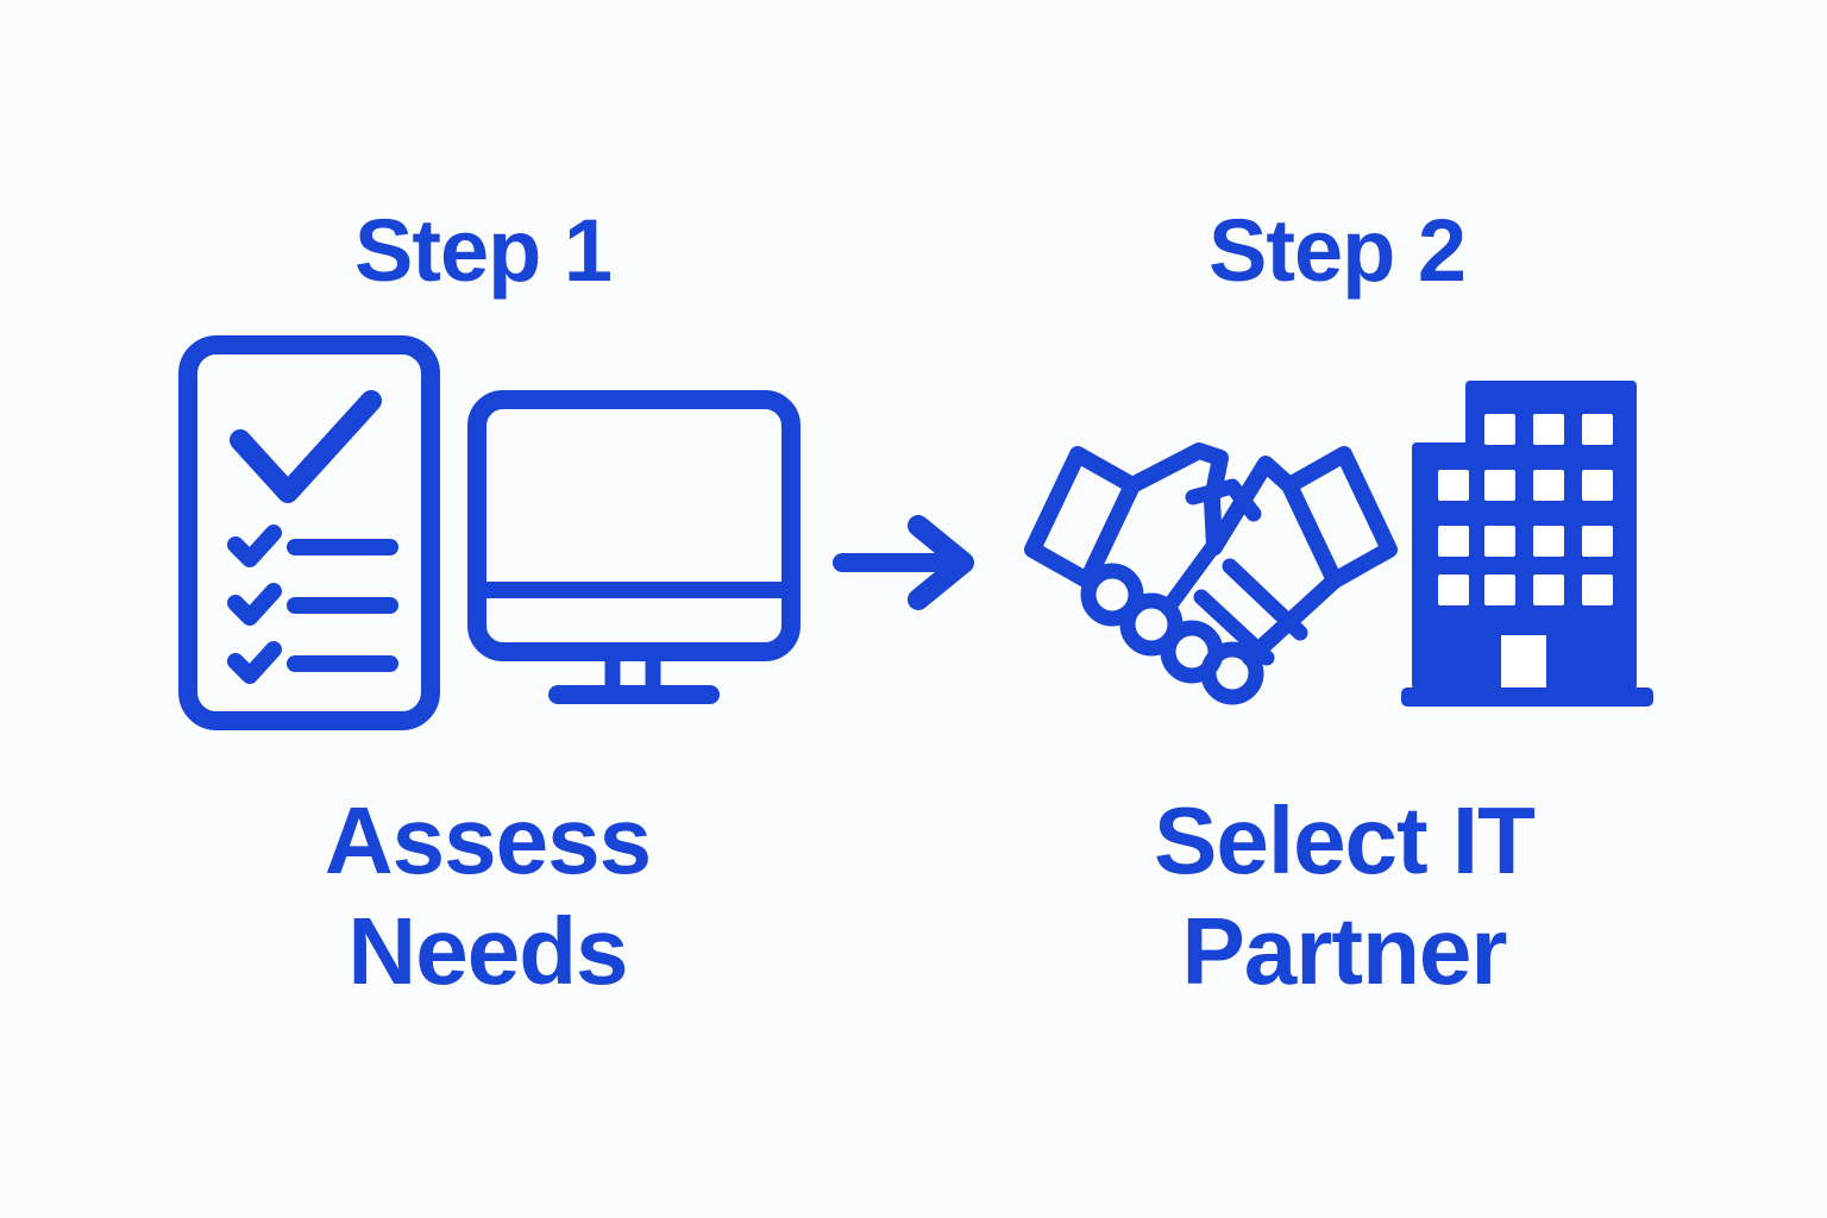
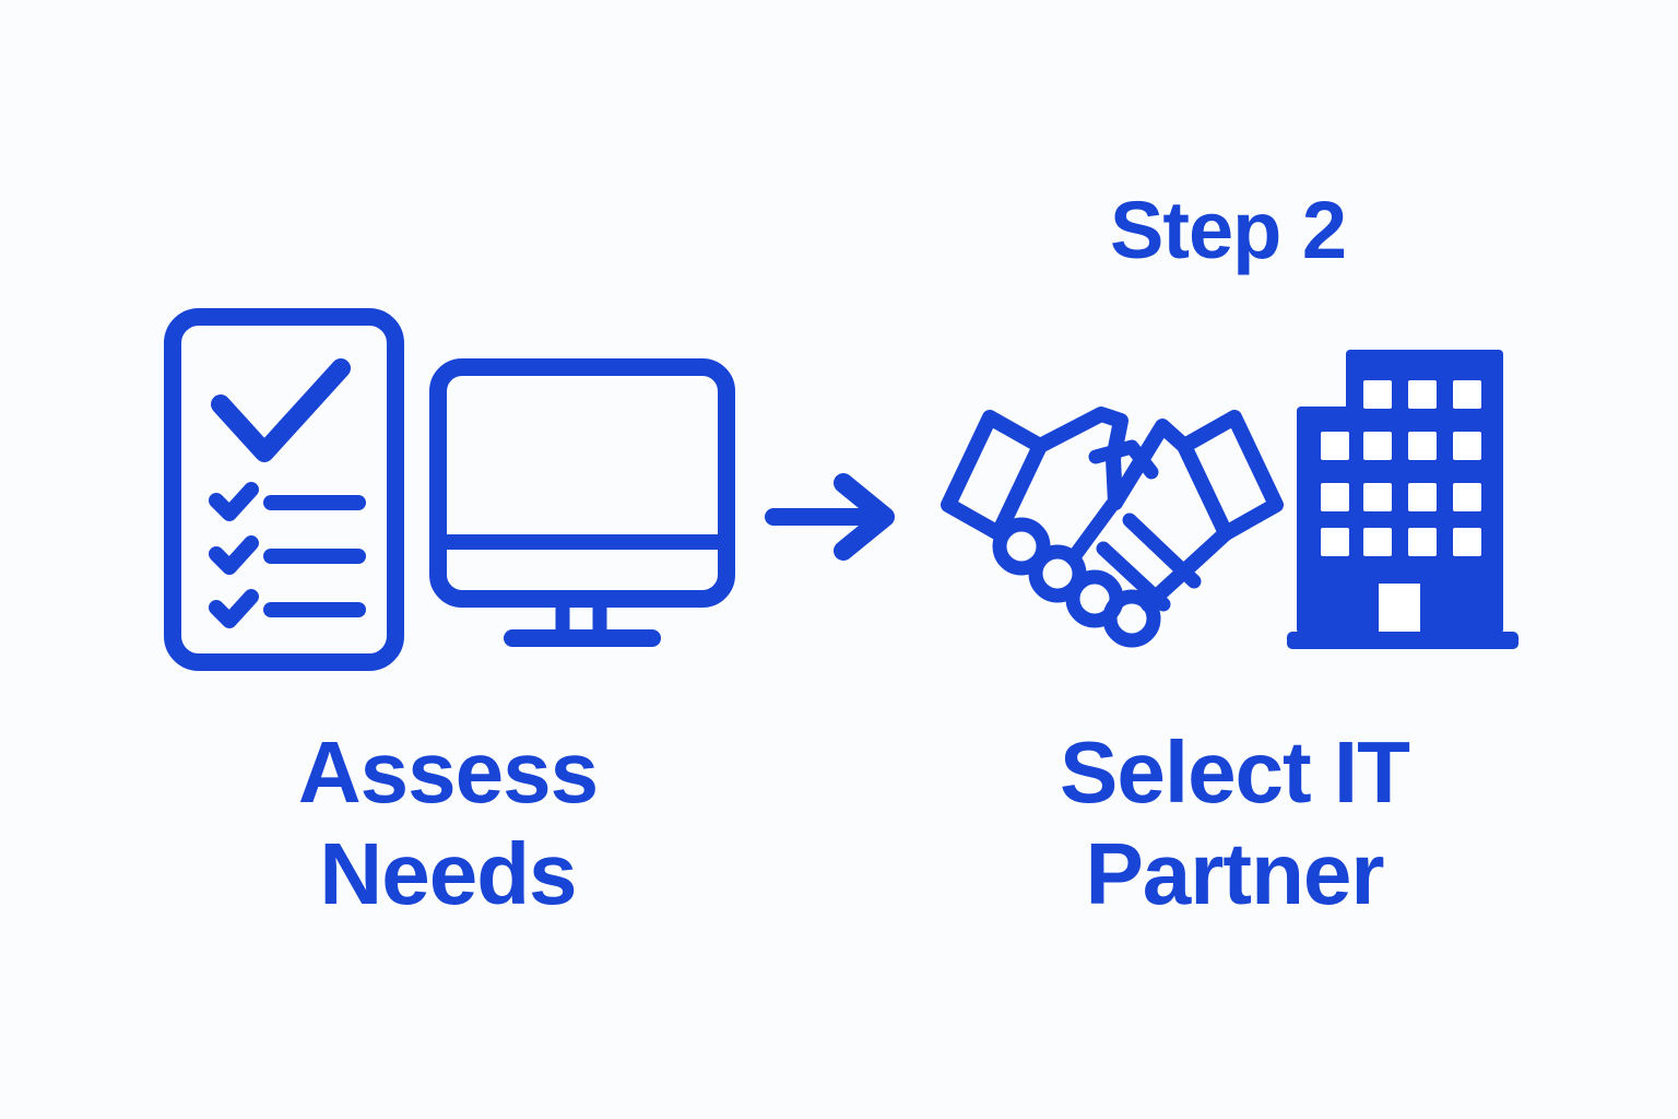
- Step 1
  Assess
  Needs
  Step 2
  Select IT
  Partner
